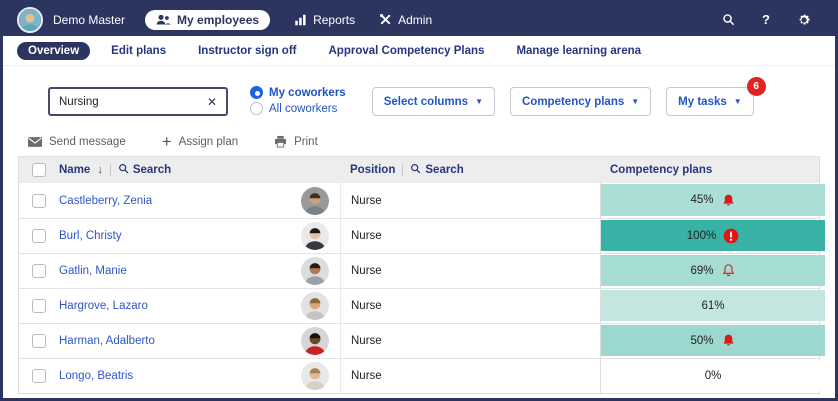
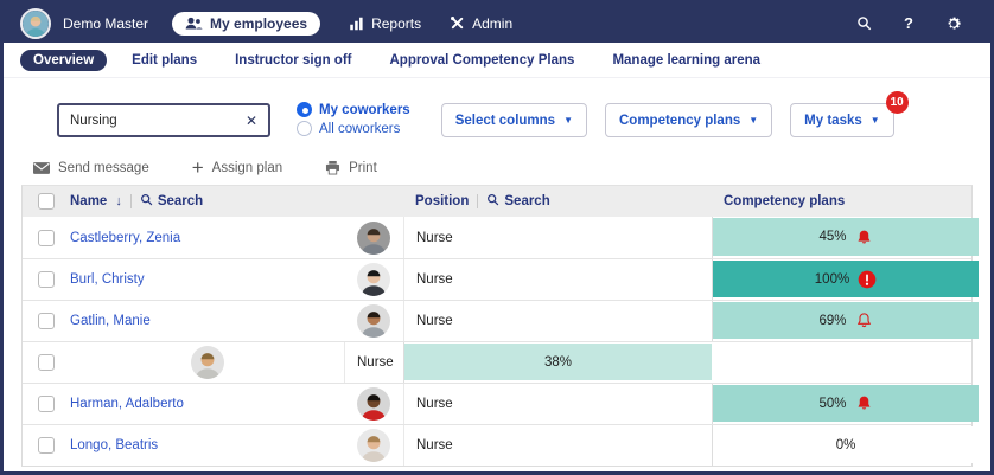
  Demo Master
  My employees
  Reports
  Admin
  ?
  Overview
  Edit plans
  Instructor sign off
  Approval Competency Plans
  Manage learning arena
  Nursing
  ✕
  My coworkers
  All coworkers
  Select columns
  ▼
  Competency plans
  ▼
  My tasks
  ▼
- 6
+ 10
  Send message
  +
  Assign plan
  Print
  Name
  ↓
  Search
  Position
  Search
  Competency plans
  Castleberry, Zenia
  Nurse
  45%
  Burl, Christy
  Nurse
  100%
  Gatlin, Manie
  Nurse
  69%
- Hargrove, Lazaro
  Nurse
- 61%
+ 38%
  Harman, Adalberto
  Nurse
  50%
  Longo, Beatris
  Nurse
  0%
